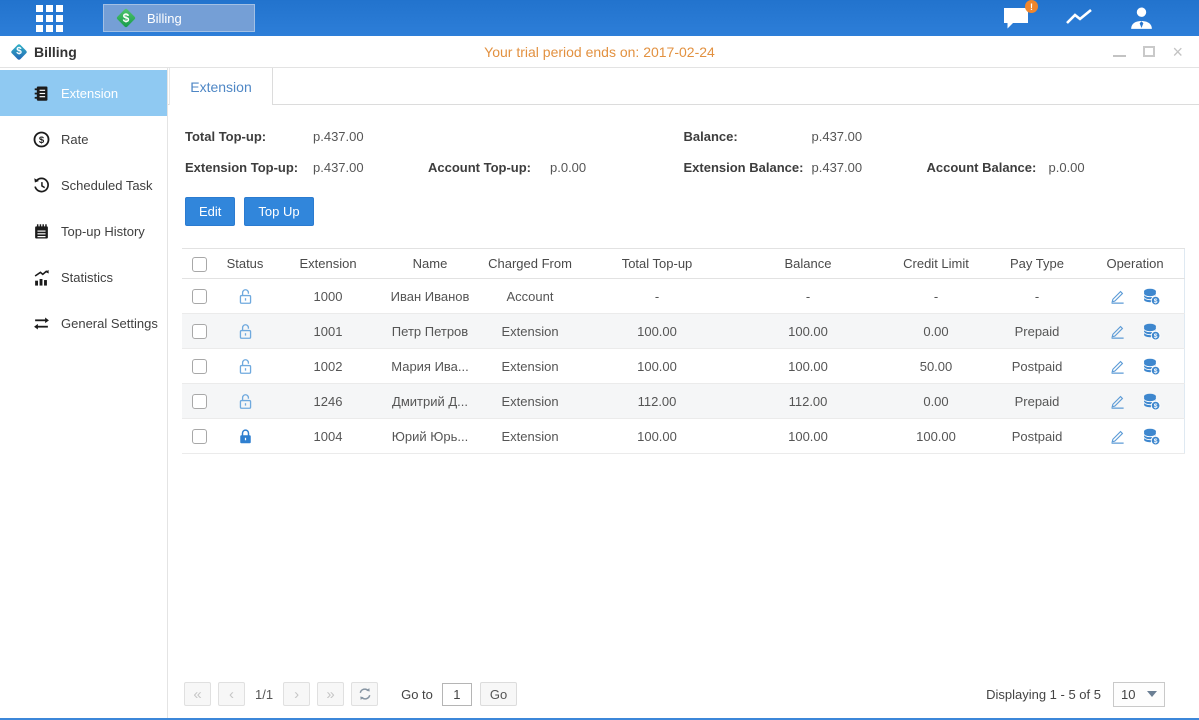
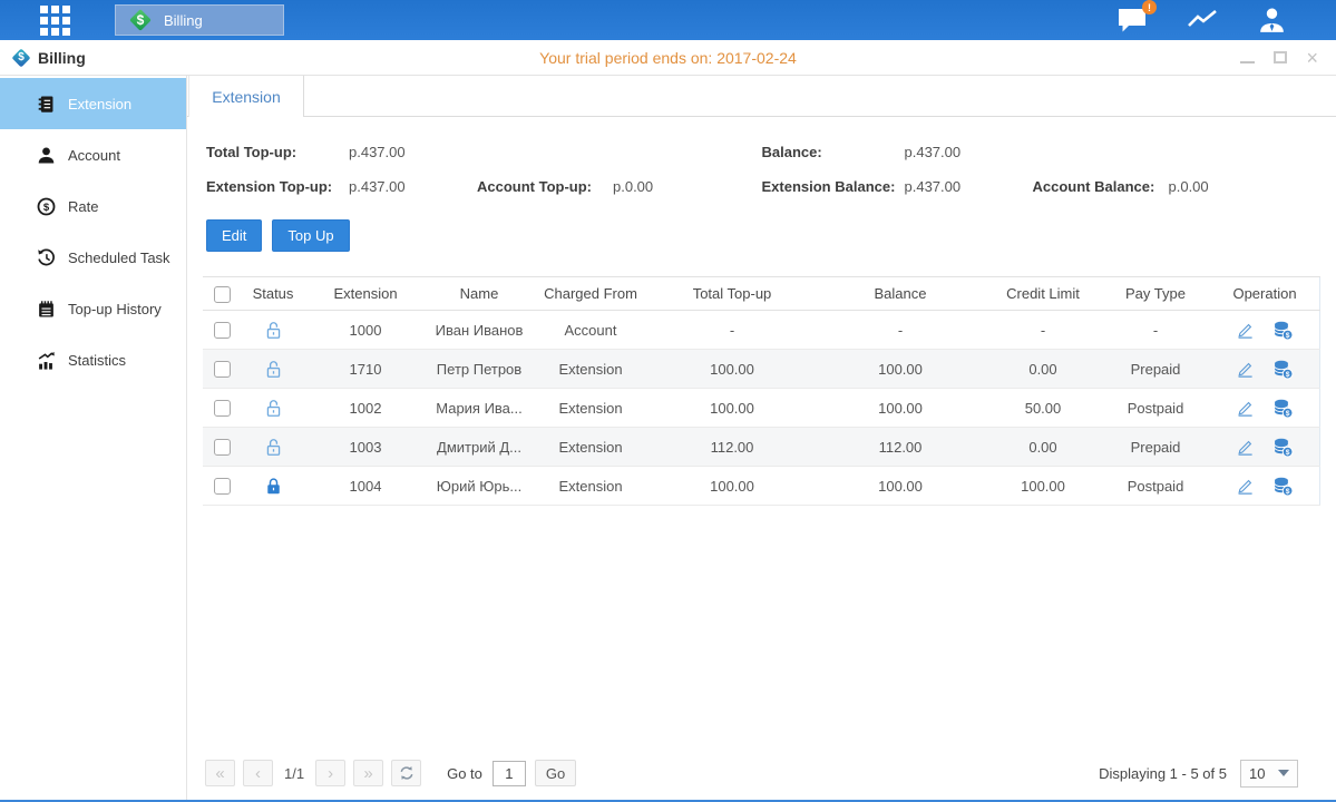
  $
  Billing
  !
  Your trial period ends on: 2017-02-24
  $
  Billing
  ×
  Extension
+ Account
  $
  Rate
  Scheduled Task
  Top-up History
  Statistics
- General Settings
  Extension
  Total Top-up:
  p.437.00
  Balance:
  p.437.00
  Extension Top-up:
  p.437.00
  Account Top-up:
  p.0.00
  Extension Balance:
  p.437.00
  Account Balance:
  p.0.00
  Edit
  Top Up
  	Status	Extension	Name	Charged From	Total Top-up	Balance	Credit Limit	Pay Type	Operation
  		1000	Иван Иванов	Account	-	-	-	-
- 		1001	Петр Петров	Extension	100.00	100.00	0.00	Prepaid
+ 		1710	Петр Петров	Extension	100.00	100.00	0.00	Prepaid
  		1002	Мария Ива...	Extension	100.00	100.00	50.00	Postpaid
- 		1246	Дмитрий Д...	Extension	112.00	112.00	0.00	Prepaid
+ 		1003	Дмитрий Д...	Extension	112.00	112.00	0.00	Prepaid
  		1004	Юрий Юрь...	Extension	100.00	100.00	100.00	Postpaid
  «
  ‹
  1/1
  ›
  »
  Go to
  1
  Go
  Displaying 1 - 5 of 5
  10
